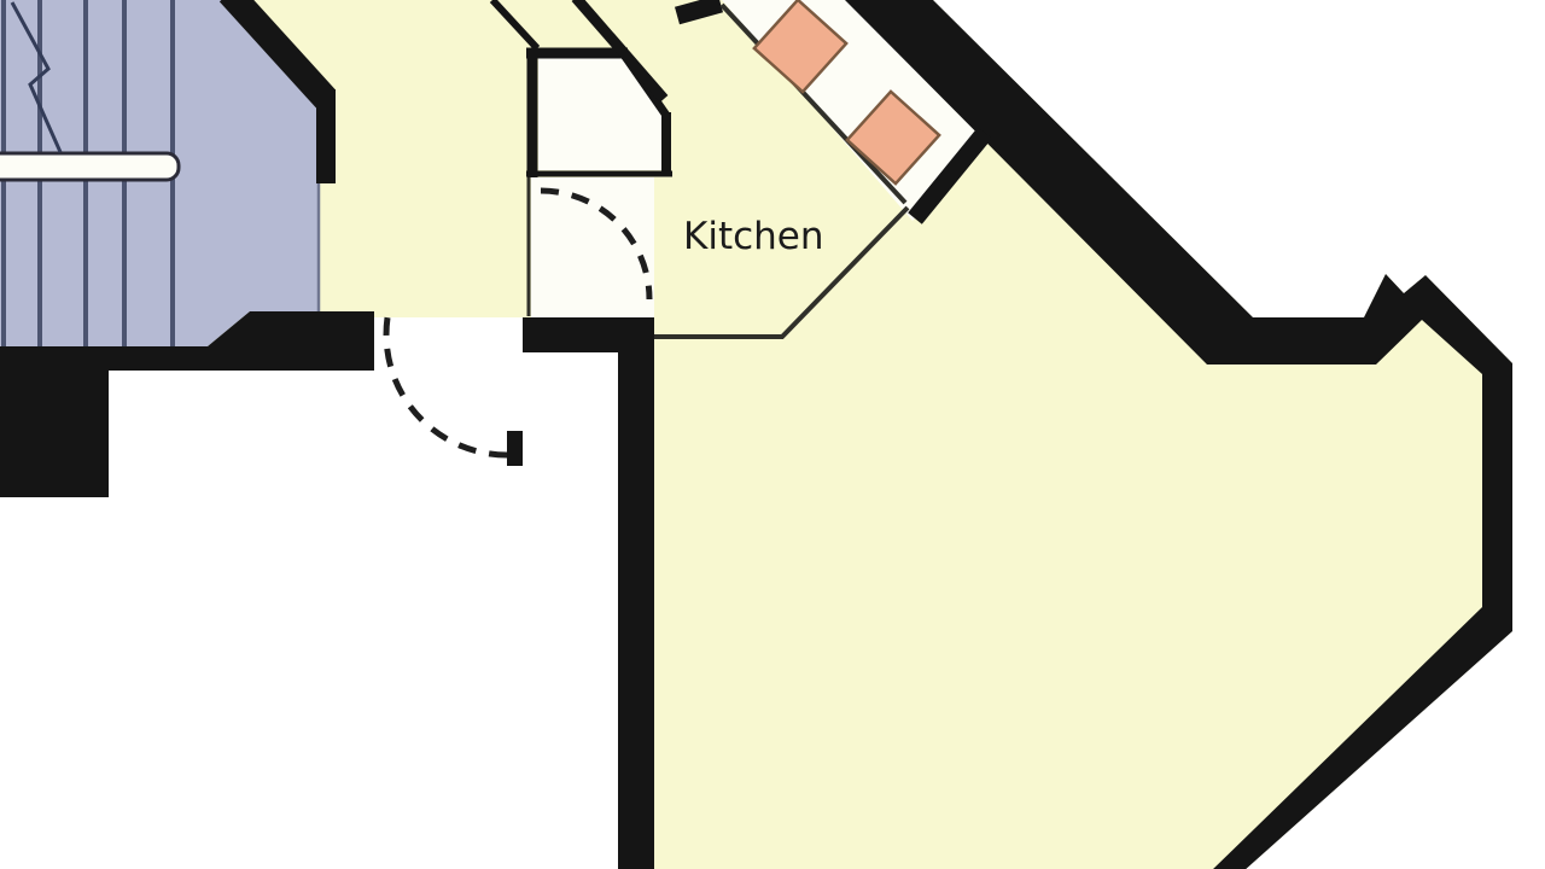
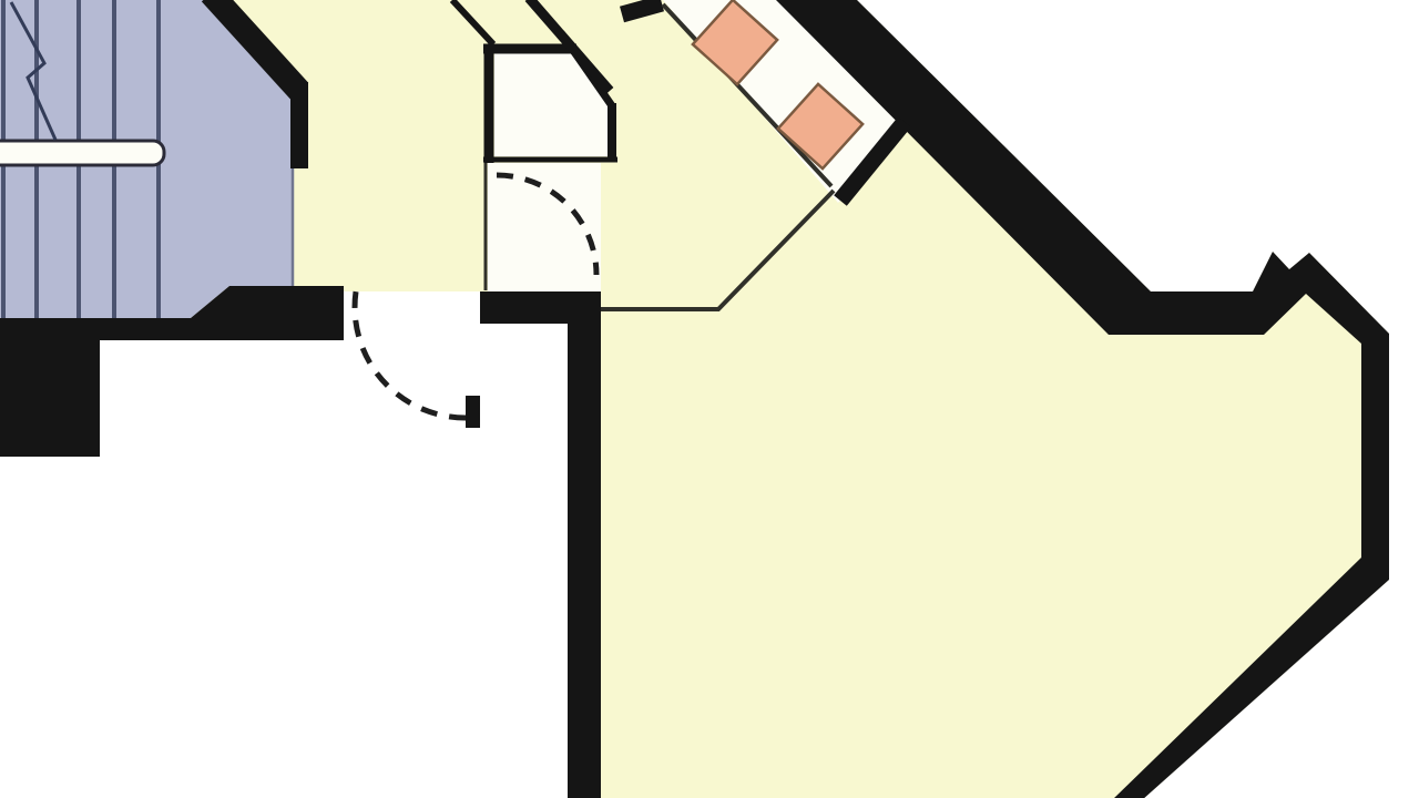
- Kitchen
